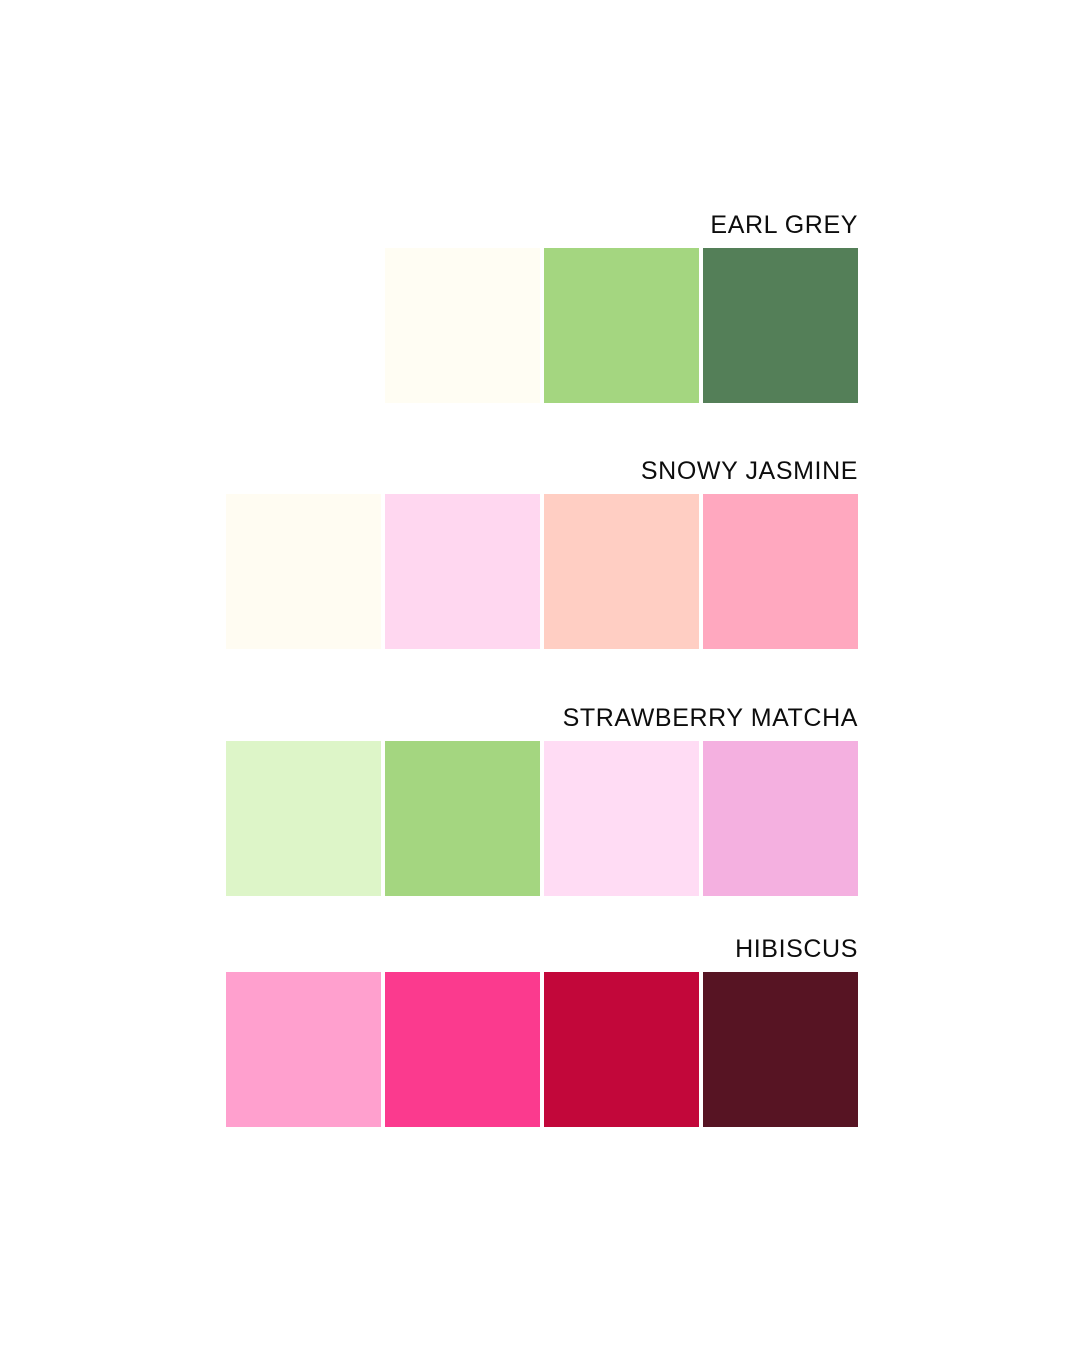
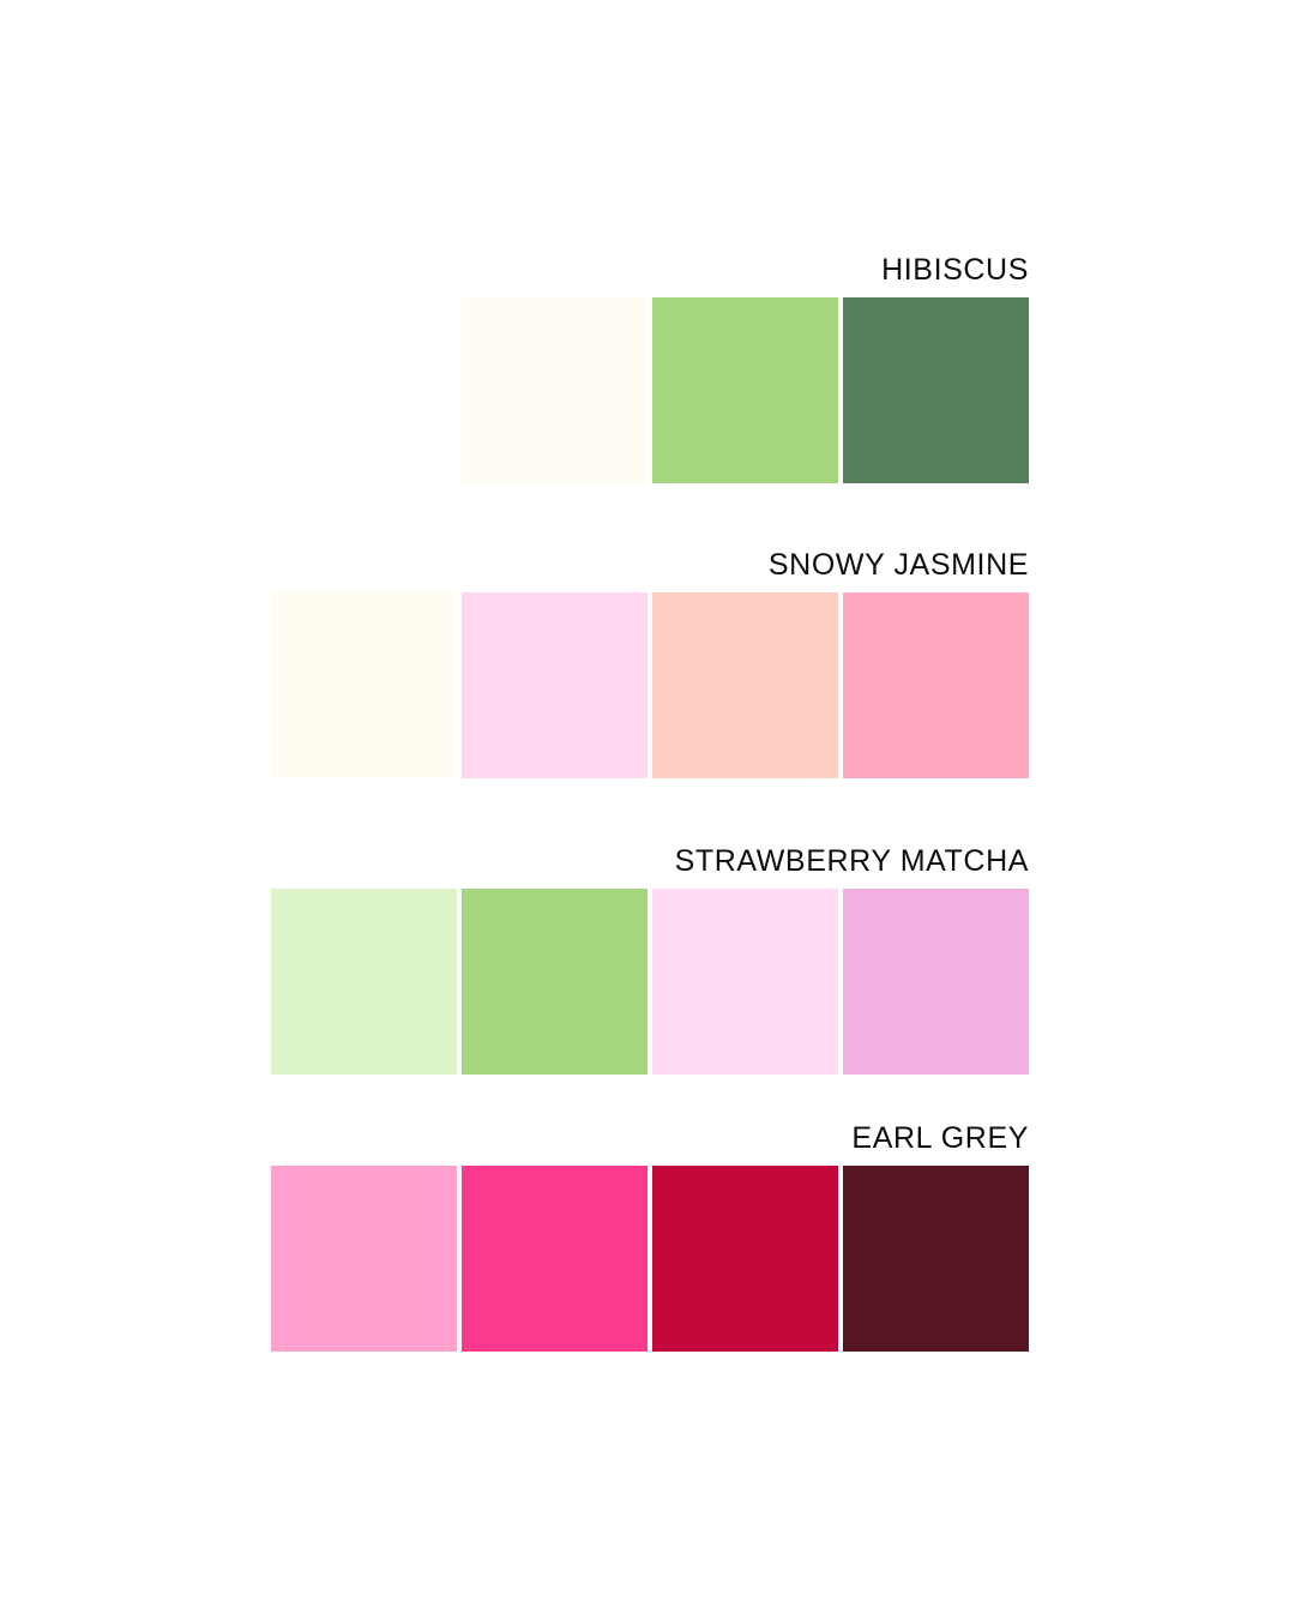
- EARL GREY
+ HIBISCUS
  SNOWY JASMINE
  STRAWBERRY MATCHA
- HIBISCUS
+ EARL GREY
